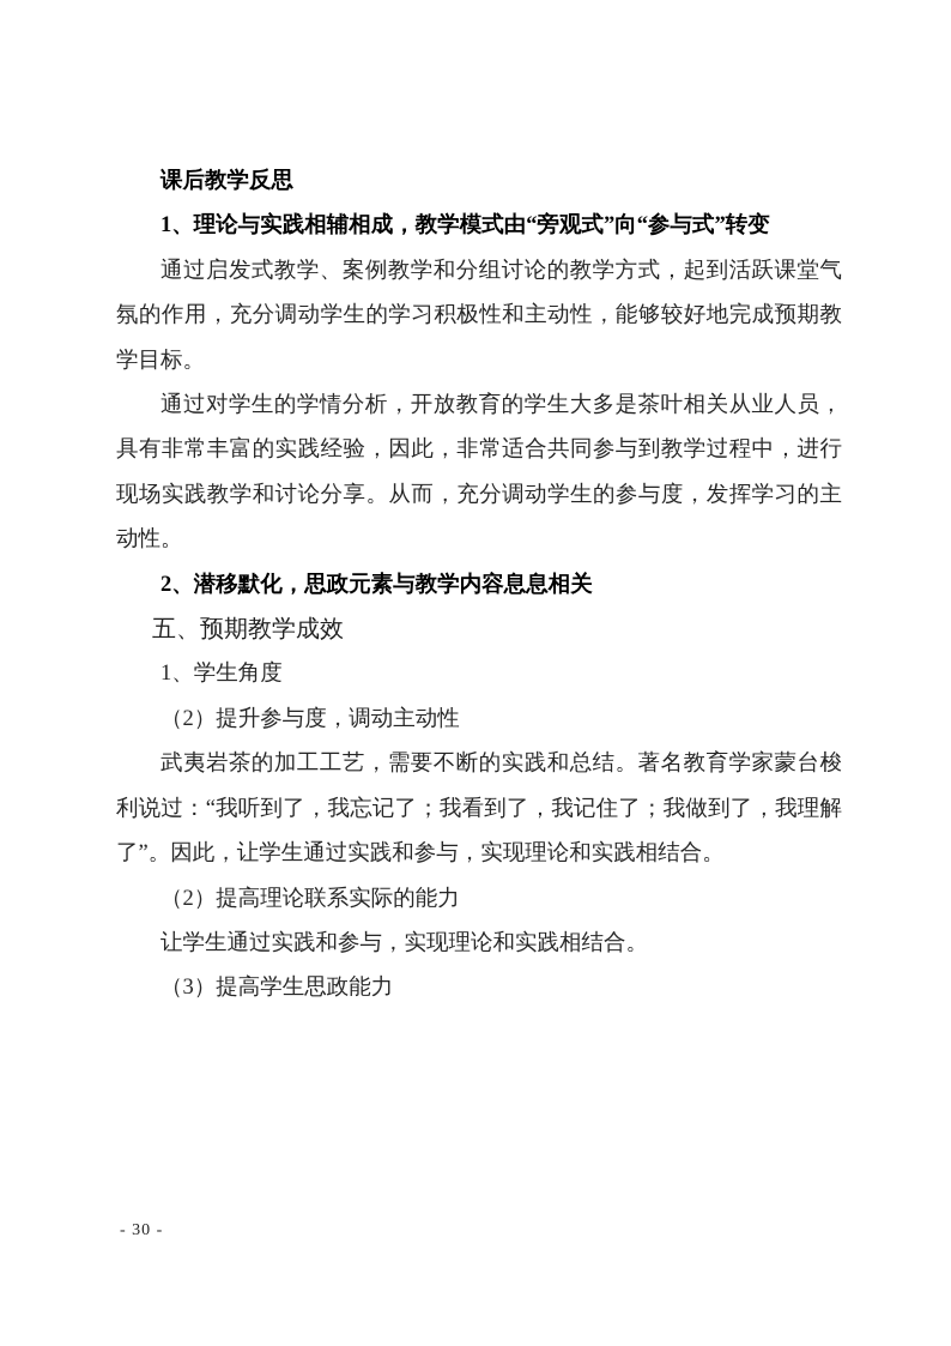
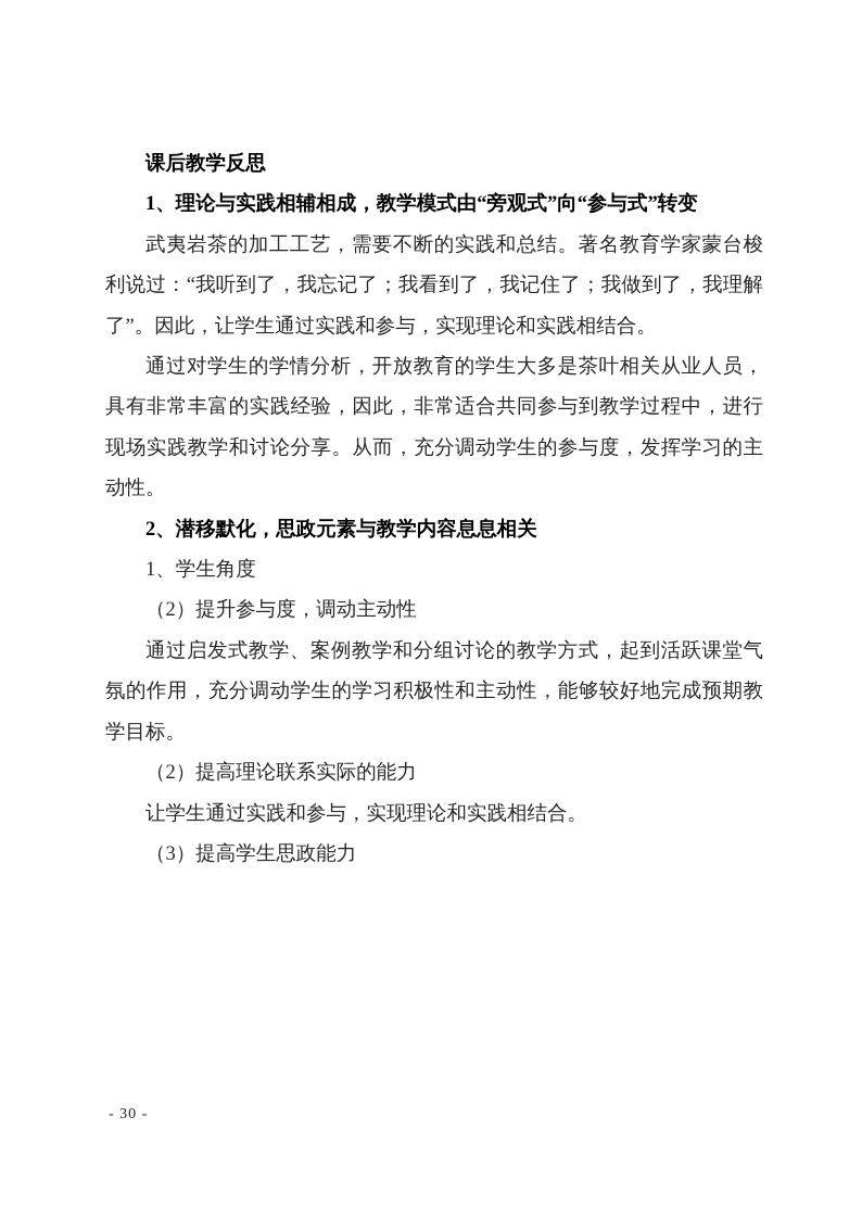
  课后教学反思
  1、理论与实践相辅相成，教学模式由“旁观式”向“参与式”转变
- 通过启发式教学、案例教学和分组讨论的教学方式，起到活跃课堂气氛的作用，充分调动学生的学习积极性和主动性，能够较好地完成预期教学目标。
+ 武夷岩茶的加工工艺，需要不断的实践和总结。著名教育学家蒙台梭利说过：“我听到了，我忘记了；我看到了，我记住了；我做到了，我理解了”。因此，让学生通过实践和参与，实现理论和实践相结合。
  通过对学生的学情分析，开放教育的学生大多是茶叶相关从业人员，具有非常丰富的实践经验，因此，非常适合共同参与到教学过程中，进行现场实践教学和讨论分享。从而，充分调动学生的参与度，发挥学习的主动性。
  2、潜移默化，思政元素与教学内容息息相关
- 五、预期教学成效
  1、学生角度
  （2）提升参与度，调动主动性
- 武夷岩茶的加工工艺，需要不断的实践和总结。著名教育学家蒙台梭利说过：“我听到了，我忘记了；我看到了，我记住了；我做到了，我理解了”。因此，让学生通过实践和参与，实现理论和实践相结合。
+ 通过启发式教学、案例教学和分组讨论的教学方式，起到活跃课堂气氛的作用，充分调动学生的学习积极性和主动性，能够较好地完成预期教学目标。
  （2）提高理论联系实际的能力
  让学生通过实践和参与，实现理论和实践相结合。
  （3）提高学生思政能力
  - 30 -
